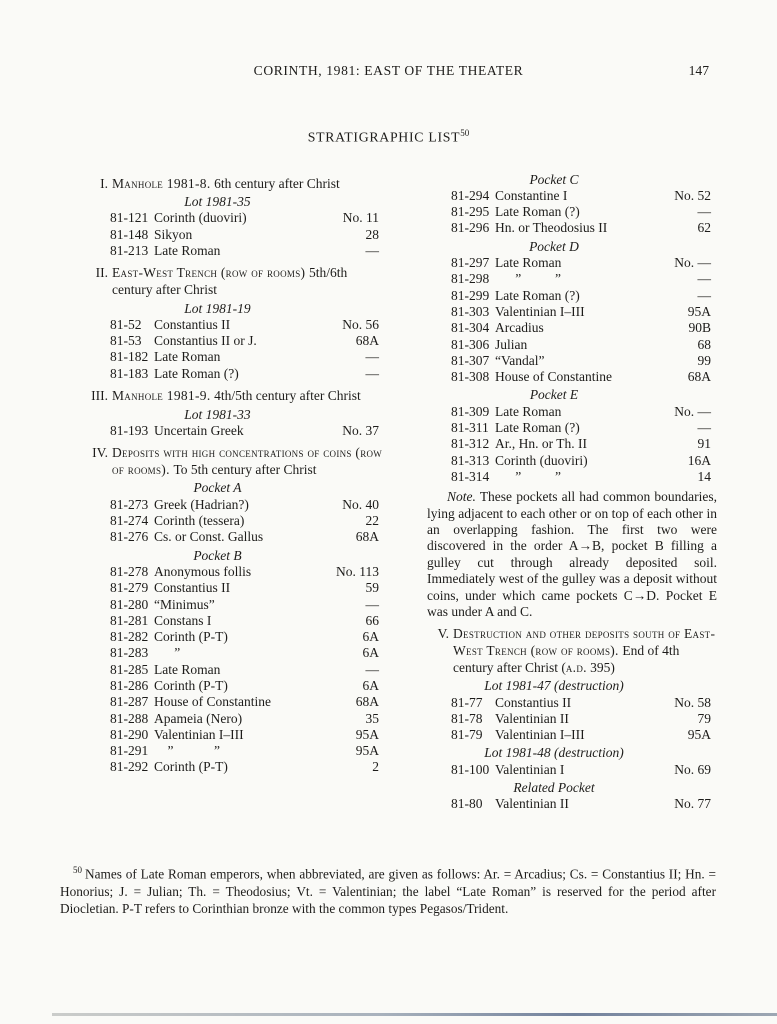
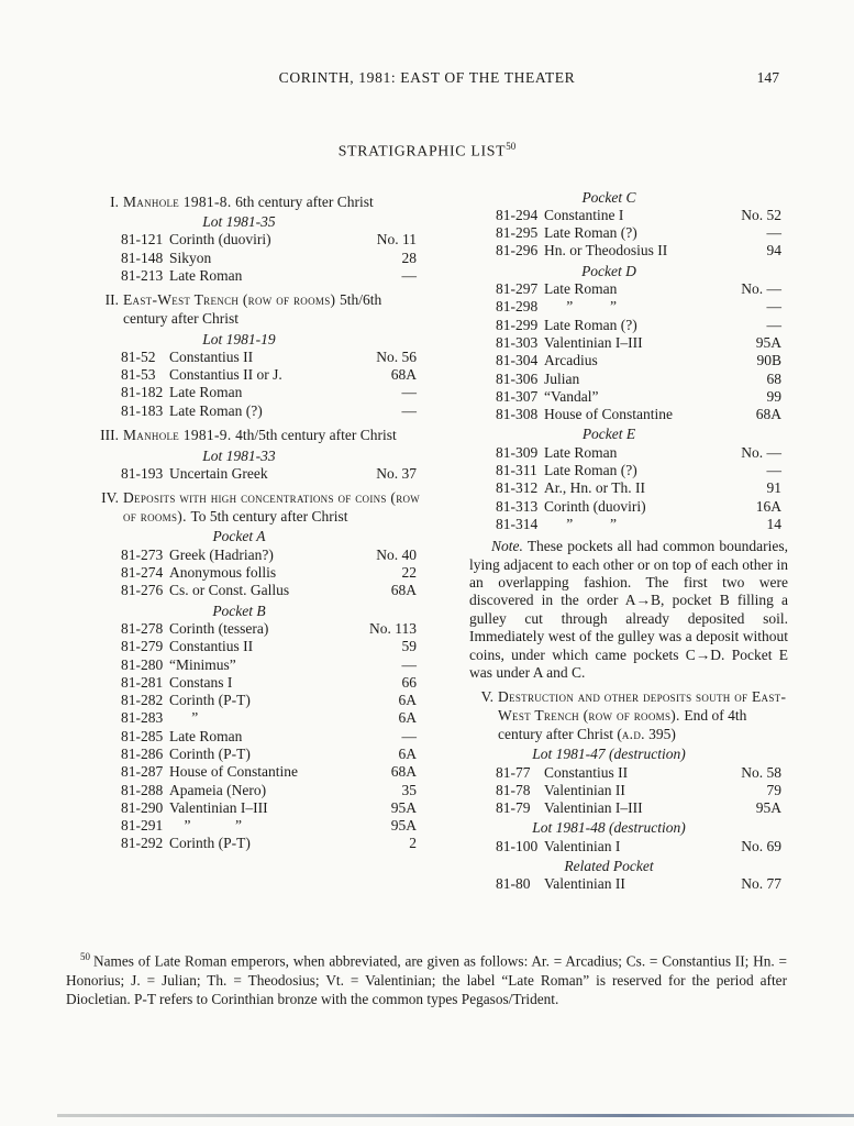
  CORINTH, 1981: EAST OF THE THEATER
  147
  STRATIGRAPHIC LIST50
  I. Manhole 1981-8. 6th century after Christ
  Lot 1981-35
  81-121
  Corinth (duoviri)
  No. 11
  81-148
  Sikyon
  28
  81-213
  Late Roman
  —
  II. East-West Trench (row of rooms) 5th/6th century after Christ
  Lot 1981-19
  81-52
  Constantius II
  No. 56
  81-53
  Constantius II or J.
  68A
  81-182
  Late Roman
  —
  81-183
  Late Roman (?)
  —
  III. Manhole 1981-9. 4th/5th century after Christ
  Lot 1981-33
  81-193
  Uncertain Greek
  No. 37
  IV. Deposits with high concentrations of coins (row of rooms). To 5th century after Christ
  Pocket A
  81-273
  Greek (Hadrian?)
  No. 40
  81-274
- Corinth (tessera)
+ Anonymous follis
  22
  81-276
  Cs. or Const. Gallus
  68A
  Pocket B
  81-278
- Anonymous follis
+ Corinth (tessera)
  No. 113
  81-279
  Constantius II
  59
  81-280
  “Minimus”
  —
  81-281
  Constans I
  66
  81-282
  Corinth (P-T)
  6A
  81-283
  ”
  6A
  81-285
  Late Roman
  —
  81-286
  Corinth (P-T)
  6A
  81-287
  House of Constantine
  68A
  81-288
  Apameia (Nero)
  35
  81-290
  Valentinian I–III
  95A
  81-291
  ” ”
  95A
  81-292
  Corinth (P-T)
  2
  Pocket C
  81-294
  Constantine I
  No. 52
  81-295
  Late Roman (?)
  —
  81-296
  Hn. or Theodosius II
- 62
+ 94
  Pocket D
  81-297
  Late Roman
  No. —
  81-298
  ” ”
  —
  81-299
  Late Roman (?)
  —
  81-303
  Valentinian I–III
  95A
  81-304
  Arcadius
  90B
  81-306
  Julian
  68
  81-307
  “Vandal”
  99
  81-308
  House of Constantine
  68A
  Pocket E
  81-309
  Late Roman
  No. —
  81-311
  Late Roman (?)
  —
  81-312
  Ar., Hn. or Th. II
  91
  81-313
  Corinth (duoviri)
  16A
  81-314
  ” ”
  14
  Note. These pockets all had common boundaries, lying adjacent to each other or on top of each other in an overlapping fashion. The first two were discovered in the order A→B, pocket B filling a gulley cut through already deposited soil. Immediately west of the gulley was a deposit without coins, under which came pockets C→D. Pocket E was under A and C.
  V. Destruction and other deposits south of East-West Trench (row of rooms). End of 4th century after Christ (a.d. 395)
  Lot 1981-47 (destruction)
  81-77
  Constantius II
  No. 58
  81-78
  Valentinian II
  79
  81-79
  Valentinian I–III
  95A
  Lot 1981-48 (destruction)
  81-100
  Valentinian I
  No. 69
  Related Pocket
  81-80
  Valentinian II
  No. 77
  50 Names of Late Roman emperors, when abbreviated, are given as follows: Ar. = Arcadius; Cs. = Constantius II; Hn. = Honorius; J. = Julian; Th. = Theodosius; Vt. = Valentinian; the label “Late Roman” is reserved for the period after Diocletian. P-T refers to Corinthian bronze with the common types Pegasos/Trident.
